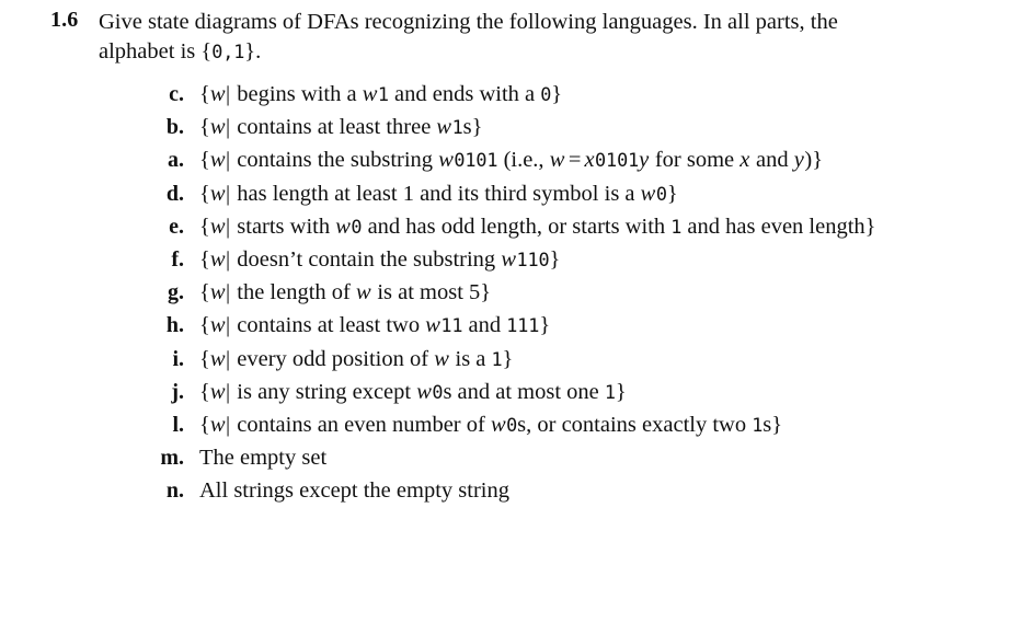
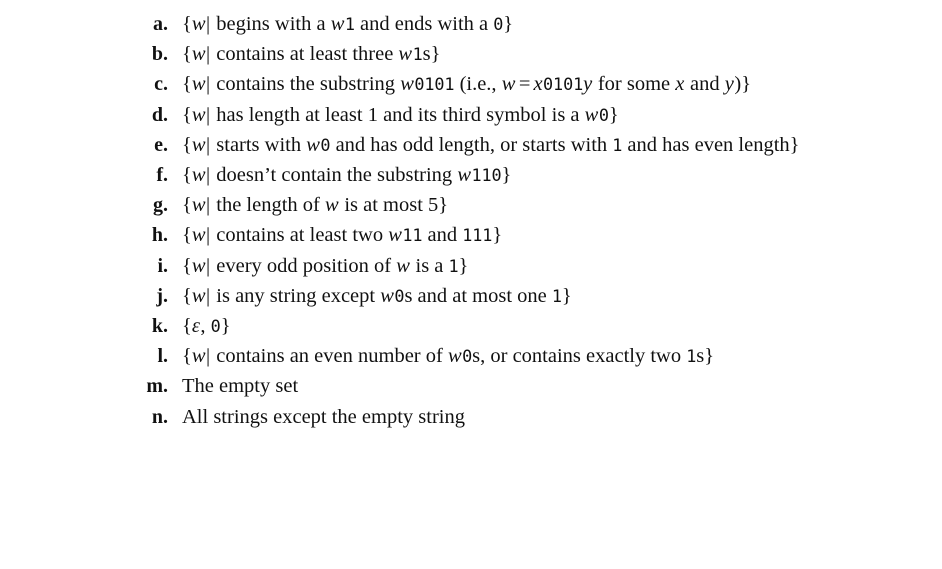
- 1.6
- Give state diagrams of DFAs recognizing the following languages. In all parts, the
- alphabet is {0,1}.
- c.
+ a.
  {w| begins with a w1 and ends with a 0}
  b.
  {w| contains at least three w1s}
- a.
+ c.
  {w| contains the substring w0101 (i.e., w = x0101y for some x and y)}
  d.
  {w| has length at least 1 and its third symbol is a w0}
  e.
  {w| starts with w0 and has odd length, or starts with 1 and has even length}
  f.
  {w| doesn’t contain the substring w110}
  g.
  {w| the length of w is at most 5}
  h.
  {w| contains at least two w11 and 111}
  i.
  {w| every odd position of w is a 1}
  j.
  {w| is any string except w0s and at most one 1}
+ k.
+ {ε, 0}
  l.
  {w| contains an even number of w0s, or contains exactly two 1s}
  m.
  The empty set
  n.
  All strings except the empty string
